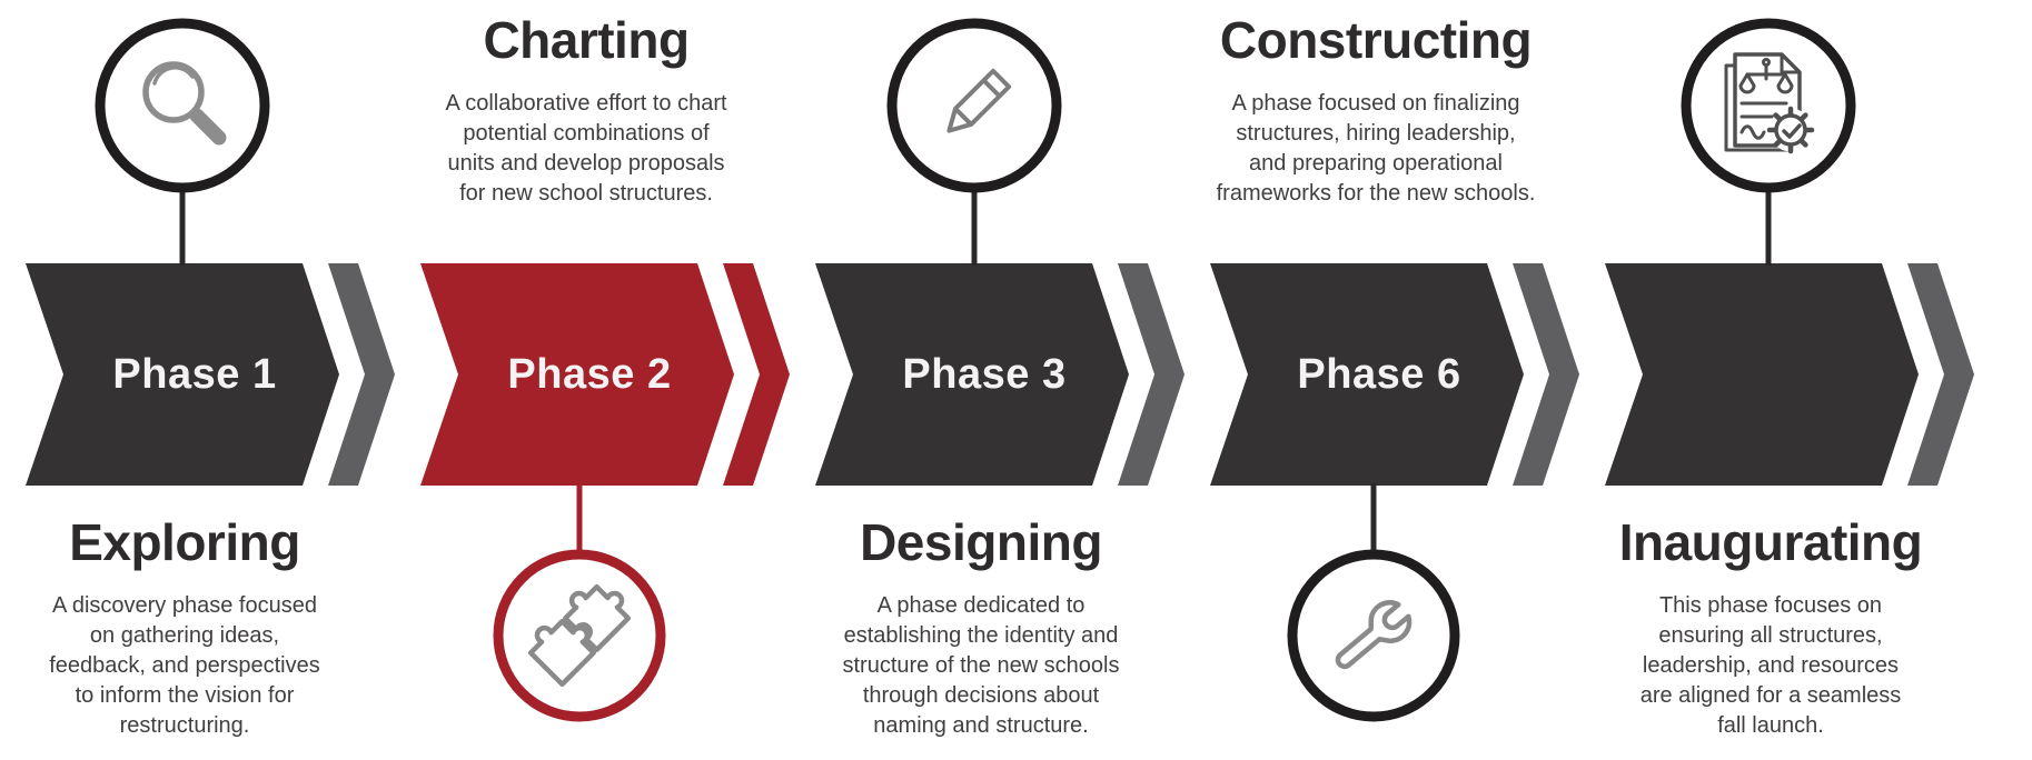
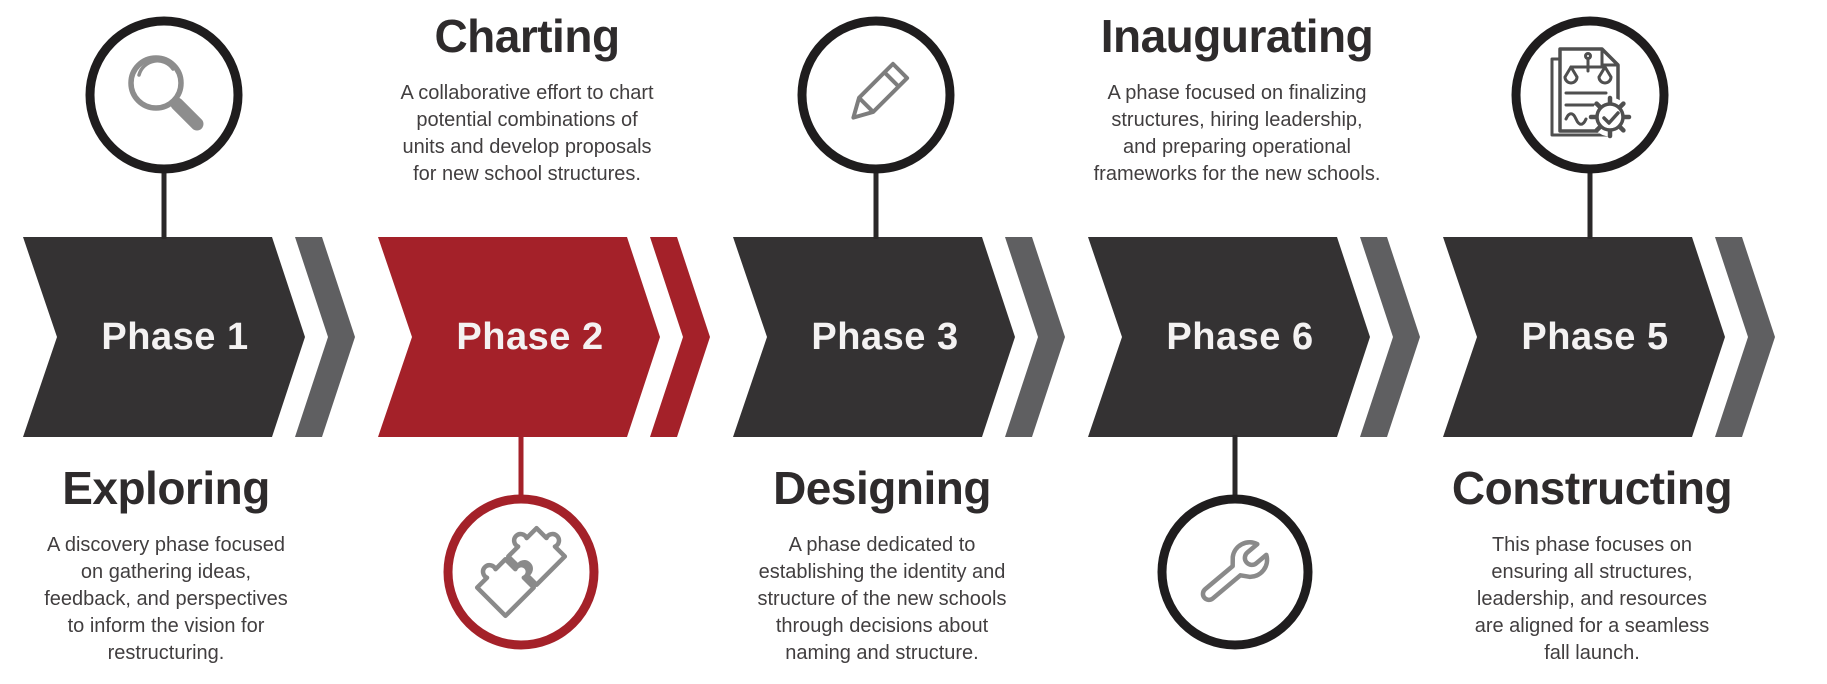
  Phase 1
  Phase 2
  Phase 3
  Phase 6
+ Phase 5
  Exploring
  A discovery phase focused
  on gathering ideas,
  feedback, and perspectives
  to inform the vision for
  restructuring.
  Charting
  A collaborative effort to chart
  potential combinations of
  units and develop proposals
  for new school structures.
  Designing
  A phase dedicated to
  establishing the identity and
  structure of the new schools
  through decisions about
  naming and structure.
- Constructing
+ Inaugurating
  A phase focused on finalizing
  structures, hiring leadership,
  and preparing operational
  frameworks for the new schools.
- Inaugurating
+ Constructing
  This phase focuses on
  ensuring all structures,
  leadership, and resources
  are aligned for a seamless
  fall launch.
